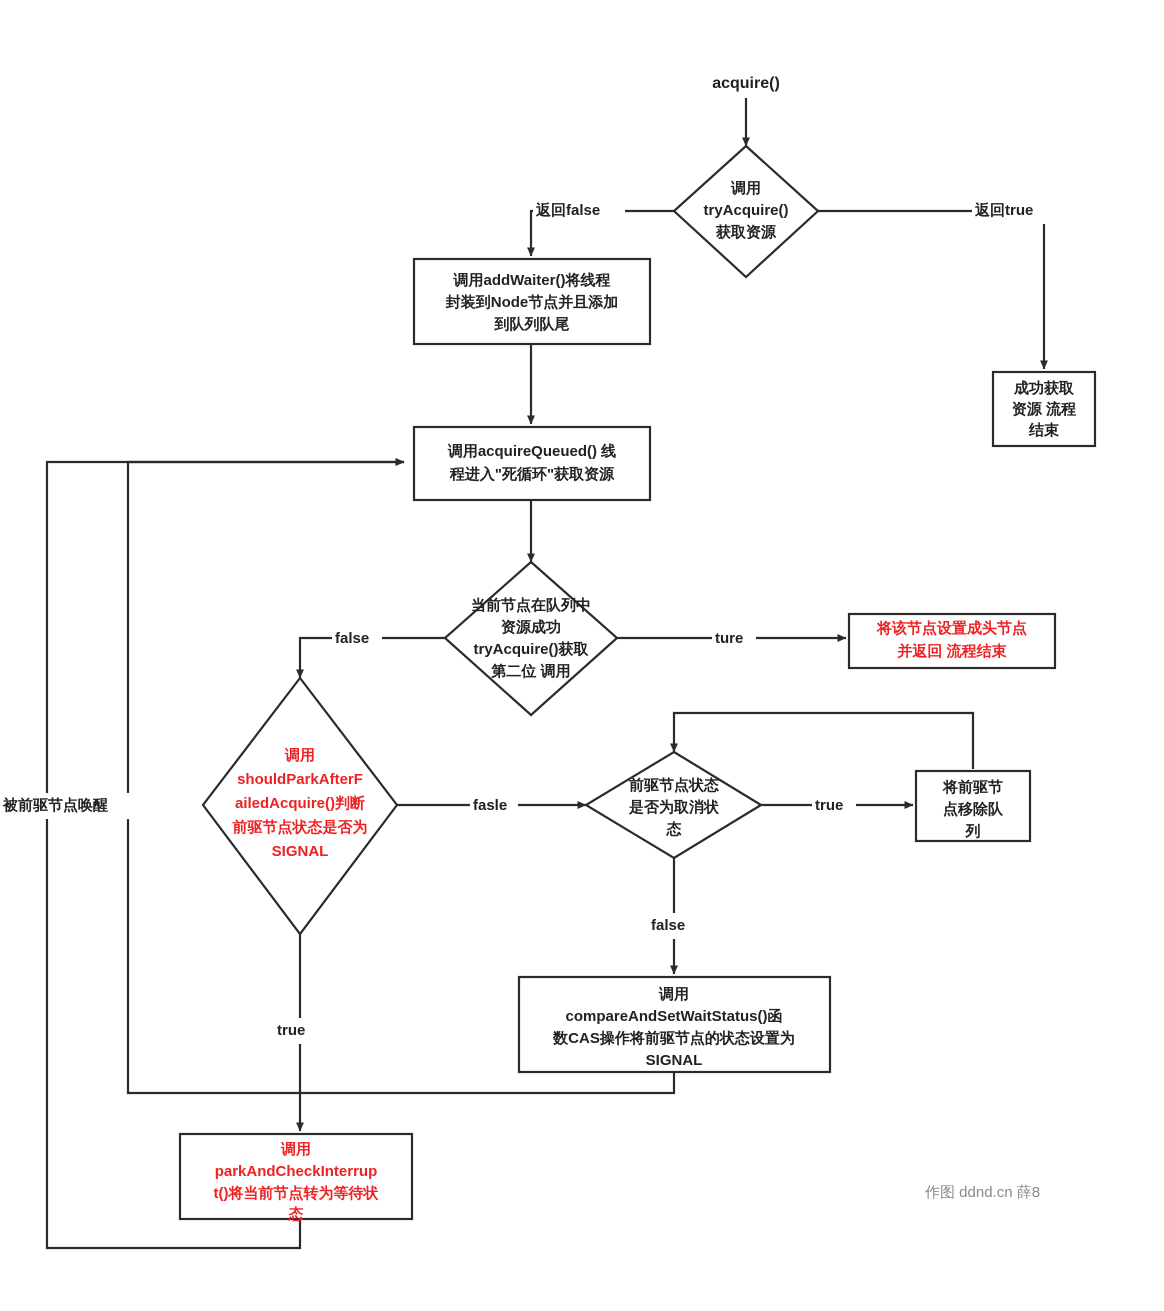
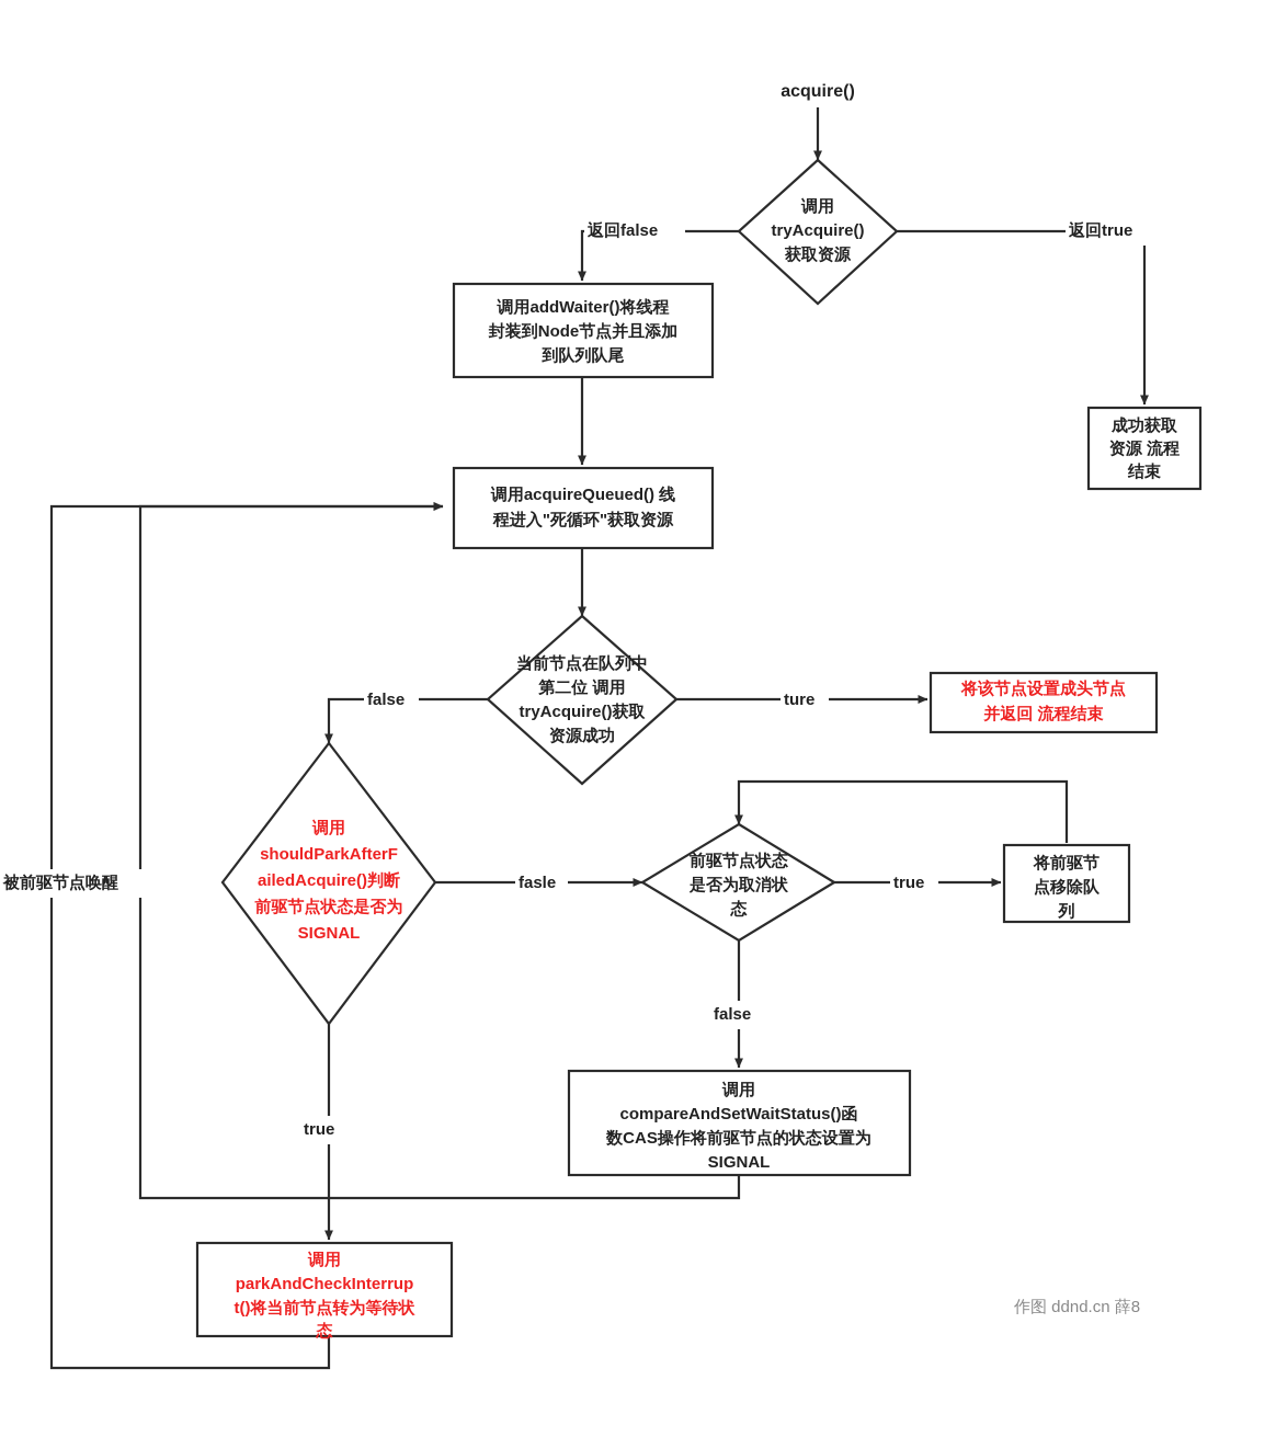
  acquire()
  调用
  tryAcquire()
  获取资源
  调用addWaiter()将线程
  封装到Node节点并且添加
  到队列队尾
  成功获取
  资源 流程
  结束
  调用acquireQueued() 线
  程进入"死循环"获取资源
  当前节点在队列中
- 资源成功
+ 第二位 调用
  tryAcquire()获取
- 第二位 调用
+ 资源成功
  将该节点设置成头节点
  并返回 流程结束
  调用
  shouldParkAfterF
  ailedAcquire()判断
  前驱节点状态是否为
  SIGNAL
  前驱节点状态
  是否为取消状
  态
  将前驱节
  点移除队
  列
  调用
  compareAndSetWaitStatus()函
  数CAS操作将前驱节点的状态设置为
  SIGNAL
  调用
  parkAndCheckInterrup
  t()将当前节点转为等待状
  态
  返回false
  返回true
  false
  ture
  fasle
  true
  true
  false
  被前驱节点唤醒
  作图 ddnd.cn 薛8
